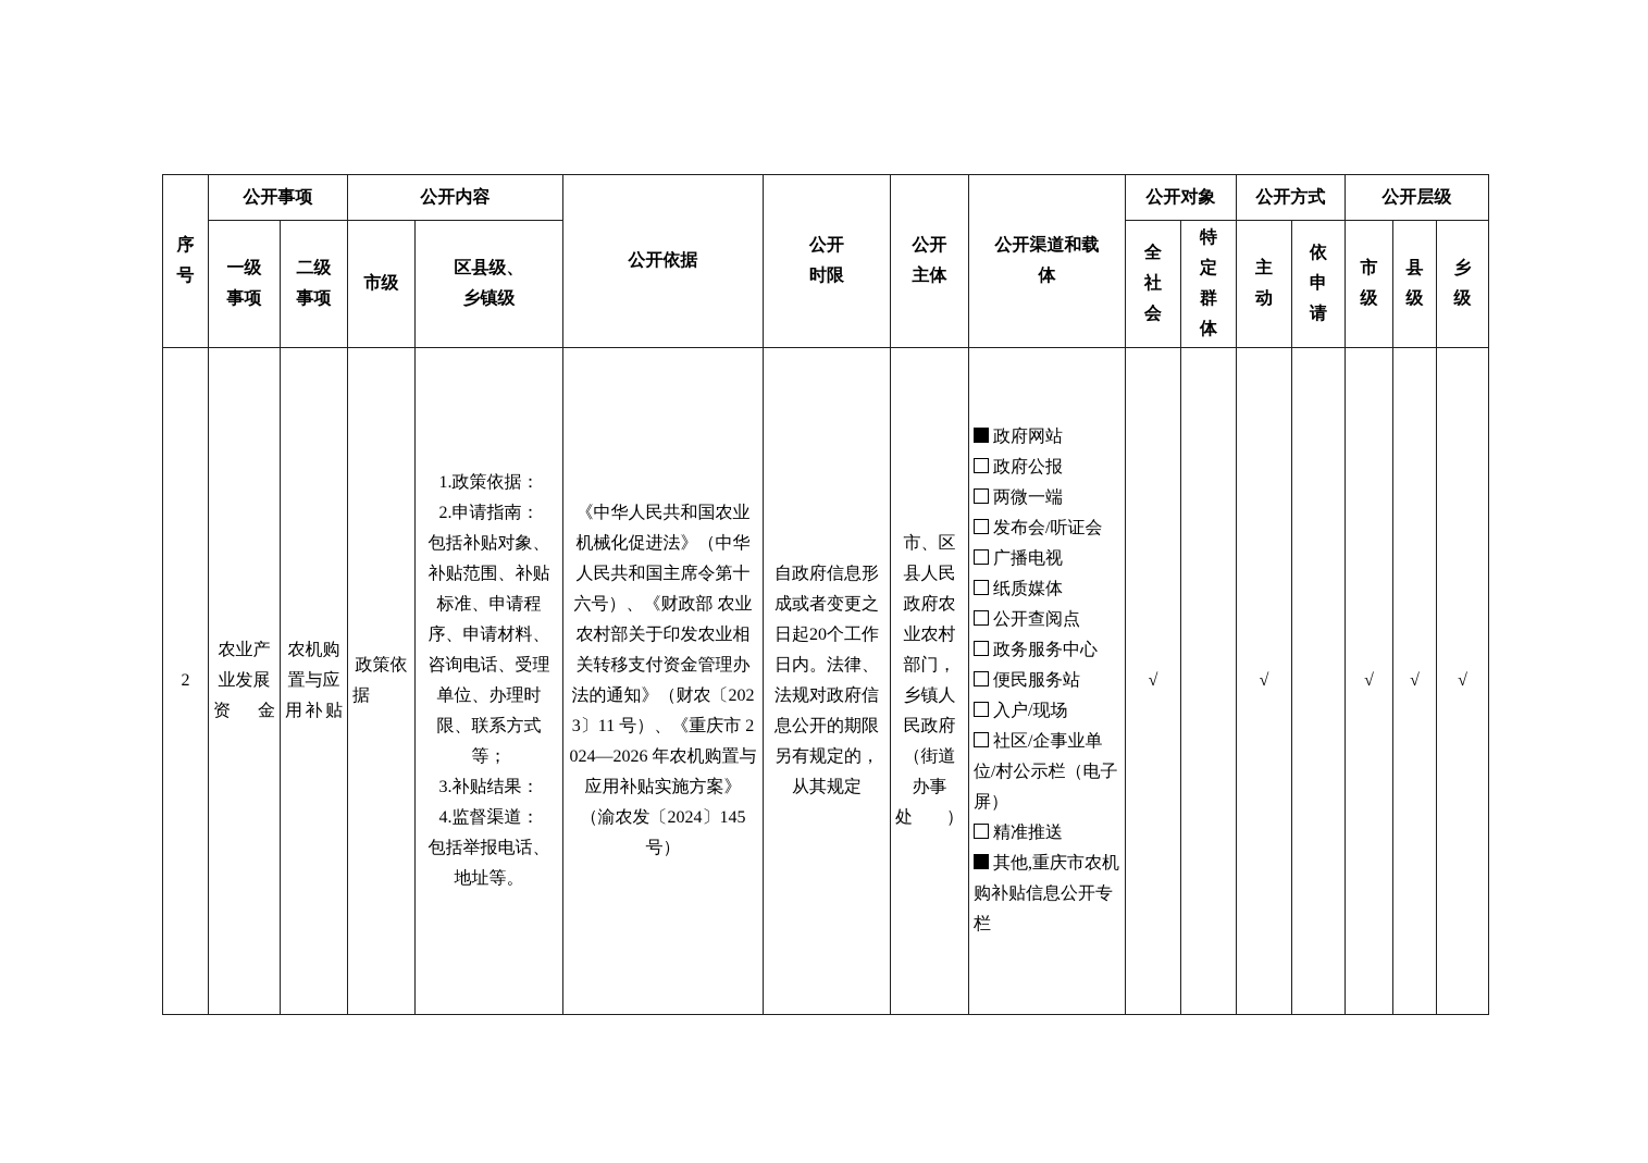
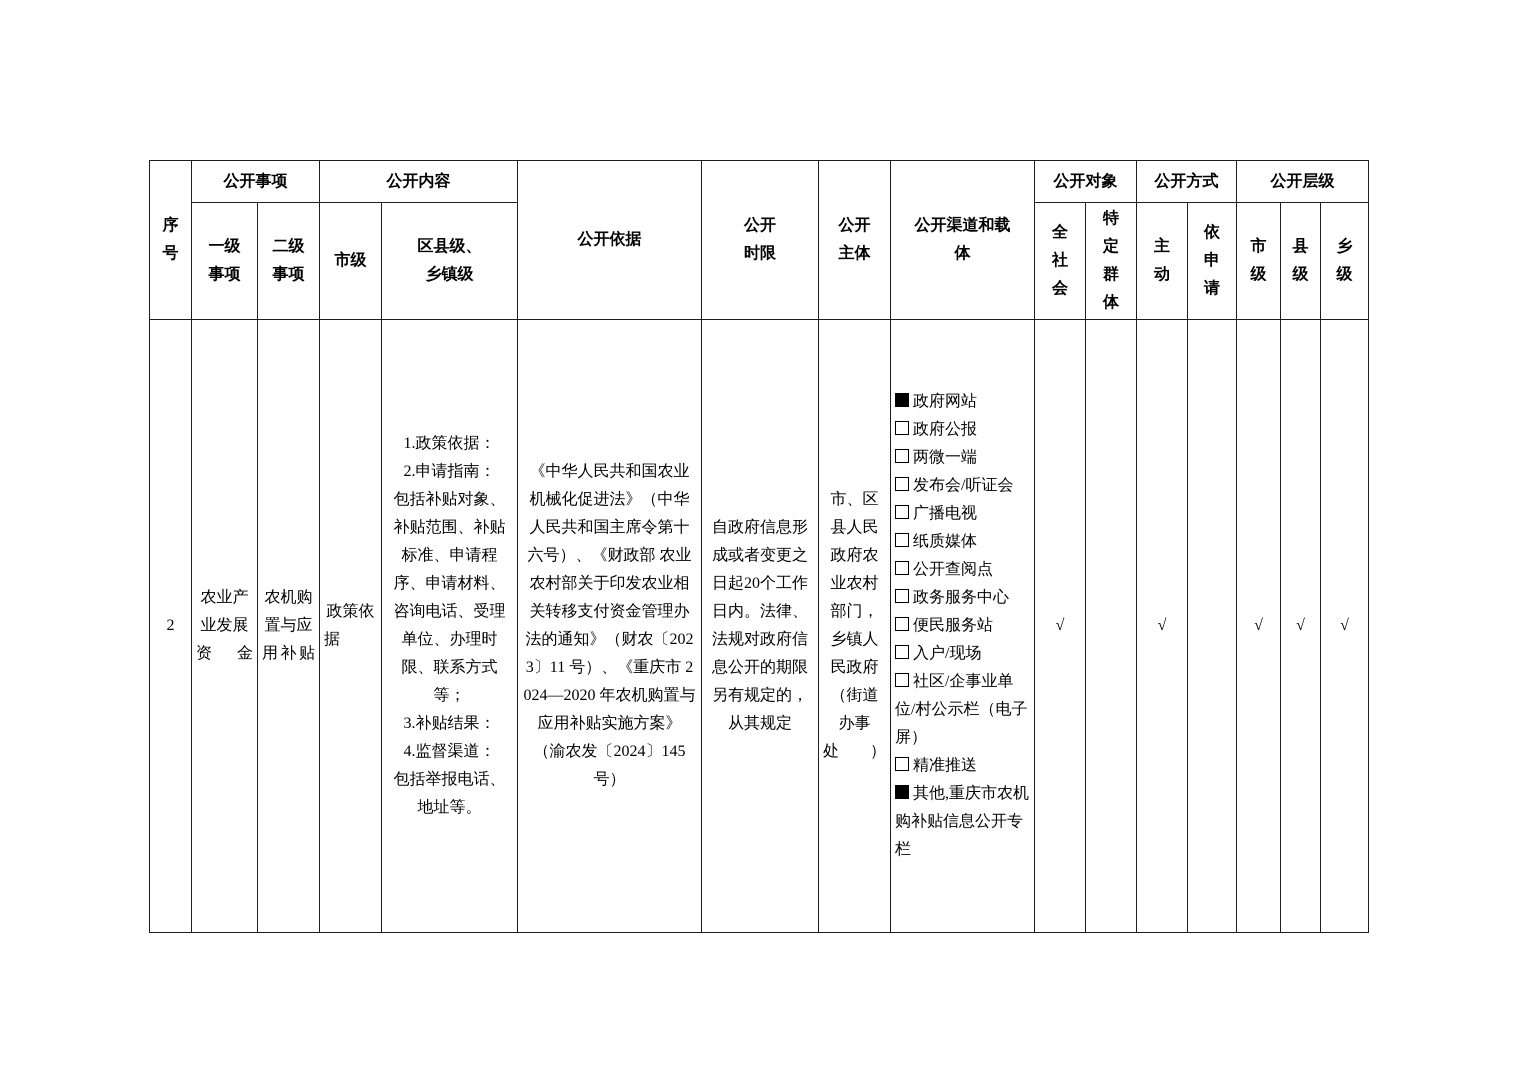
  序 号	公开事项	公开内容	公开依据	公开 时限	公开 主体	公开渠道和载 体	公开对象	公开方式	公开层级
  一级 事项	二级 事项	市级	区县级、 乡镇级	全 社 会	特 定 群 体	主 动	依 申 请	市 级	县 级	乡 级
- 2	农业产业发展资金	农机购置与应用补贴	政策依据	1.政策依据： 2.申请指南： 包括补贴对象、补贴范围、补贴标准、申请程序、申请材料、咨询电话、受理单位、办理时限、联系方式等； 3.补贴结果： 4.监督渠道： 包括举报电话、地址等。	《中华人民共和国农业机械化促进法》（中华人民共和国主席令第十六号）、《财政部 农业农村部关于印发农业相关转移支付资金管理办法的通知》（财农〔2023〕11 号）、《重庆市 2024—2026 年农机购置与应用补贴实施方案》（渝农发〔2024〕145 号）	自政府信息形成或者变更之日起20个工作日内。法律、法规对政府信息公开的期限另有规定的，从其规定	市、区县人民政府农业农村部门，乡镇人民政府（街道办事处）	政府网站政府公报两微一端发布会/听证会广播电视纸质媒体公开查阅点政务服务中心便民服务站入户/现场社区/企事业单位/村公示栏（电子屏）精准推送其他,重庆市农机购补贴信息公开专栏	√		√		√	√	√
+ 2	农业产业发展资金	农机购置与应用补贴	政策依据	1.政策依据： 2.申请指南： 包括补贴对象、补贴范围、补贴标准、申请程序、申请材料、咨询电话、受理单位、办理时限、联系方式等； 3.补贴结果： 4.监督渠道： 包括举报电话、地址等。	《中华人民共和国农业机械化促进法》（中华人民共和国主席令第十六号）、《财政部 农业农村部关于印发农业相关转移支付资金管理办法的通知》（财农〔2023〕11 号）、《重庆市 2024—2020 年农机购置与应用补贴实施方案》（渝农发〔2024〕145 号）	自政府信息形成或者变更之日起20个工作日内。法律、法规对政府信息公开的期限另有规定的，从其规定	市、区县人民政府农业农村部门，乡镇人民政府（街道办事处）	政府网站政府公报两微一端发布会/听证会广播电视纸质媒体公开查阅点政务服务中心便民服务站入户/现场社区/企事业单位/村公示栏（电子屏）精准推送其他,重庆市农机购补贴信息公开专栏	√		√		√	√	√
